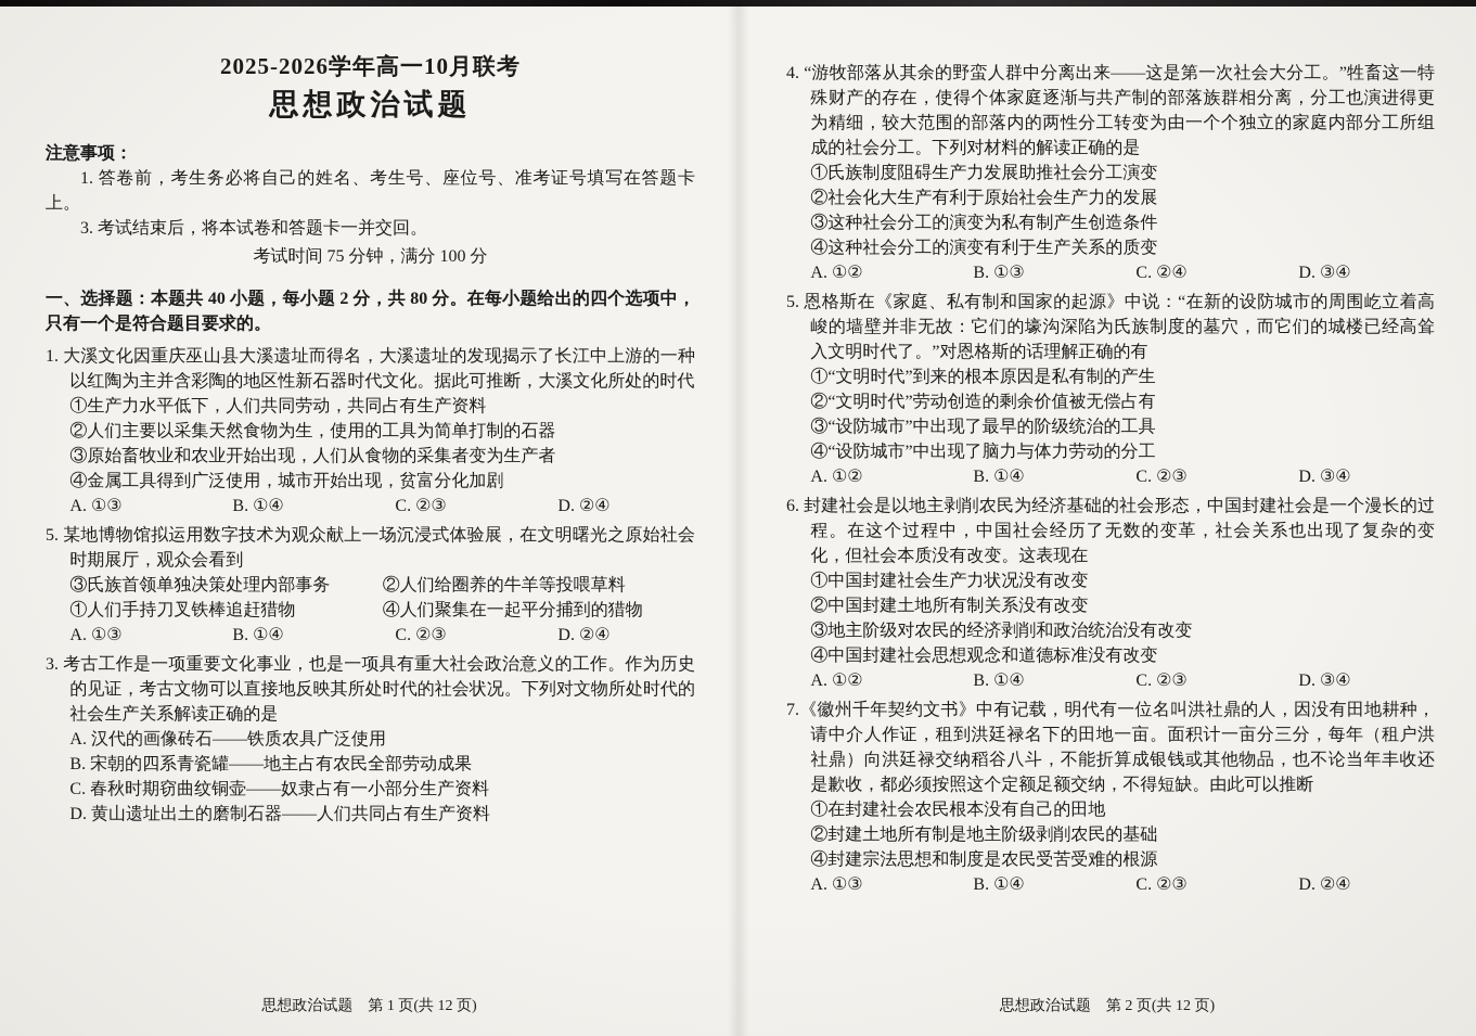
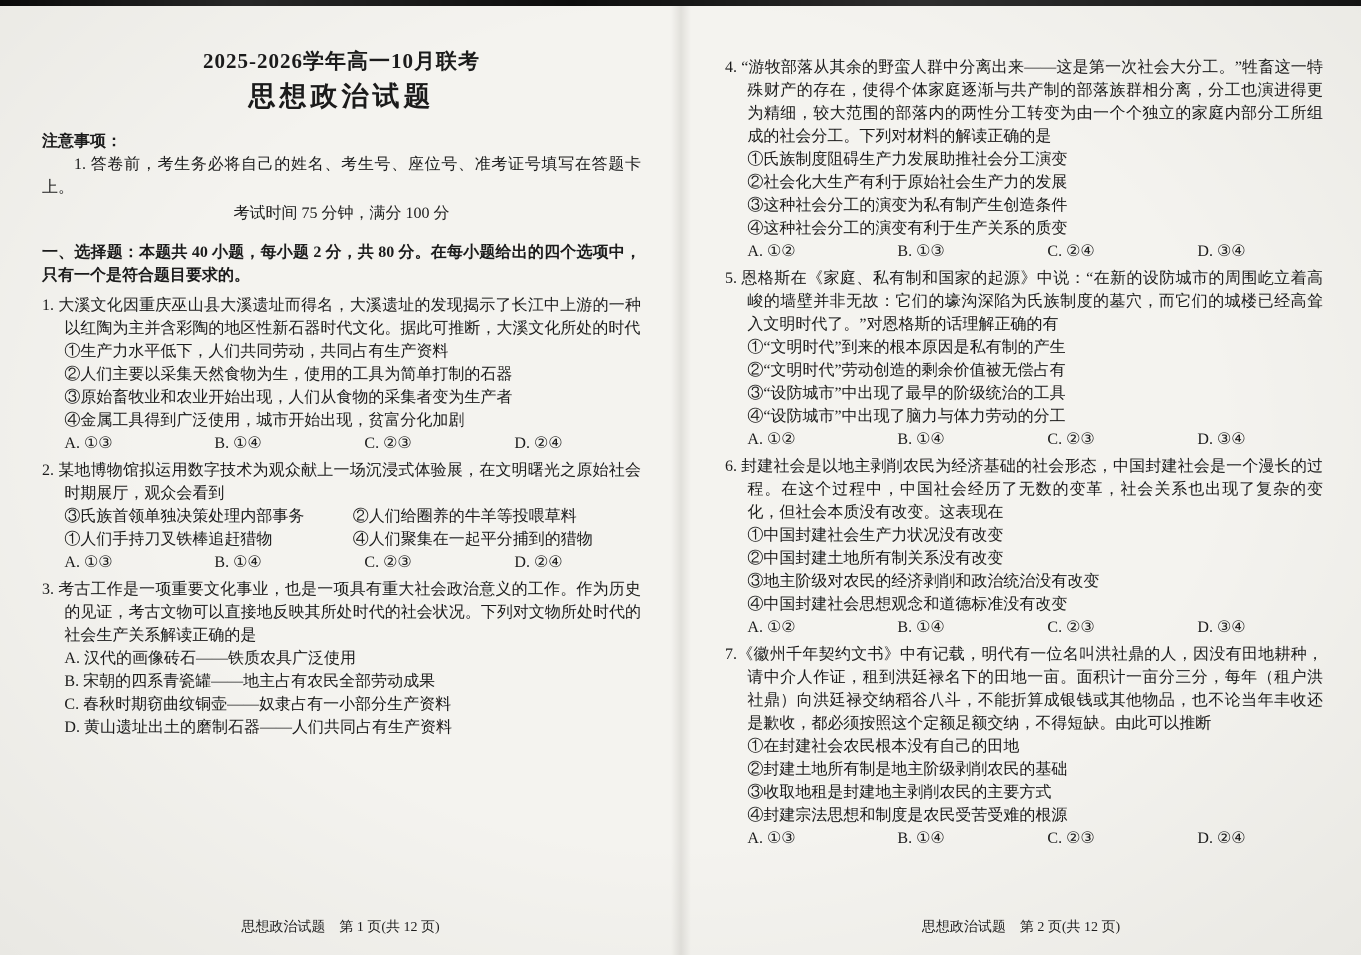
  2025-2026学年高一10月联考
  思想政治试题
  注意事项：
  1. 答卷前，考生务必将自己的姓名、考生号、座位号、准考证号填写在答题卡上。
- 3. 考试结束后，将本试卷和答题卡一并交回。
  考试时间 75 分钟，满分 100 分
  一、选择题：本题共 40 小题，每小题 2 分，共 80 分。在每小题给出的四个选项中，只有一个是符合题目要求的。
  1. 大溪文化因重庆巫山县大溪遗址而得名，大溪遗址的发现揭示了长江中上游的一种以红陶为主并含彩陶的地区性新石器时代文化。据此可推断，大溪文化所处的时代
  ①生产力水平低下，人们共同劳动，共同占有生产资料
  ②人们主要以采集天然食物为生，使用的工具为简单打制的石器
  ③原始畜牧业和农业开始出现，人们从食物的采集者变为生产者
  ④金属工具得到广泛使用，城市开始出现，贫富分化加剧
  A. ①③
  B. ①④
  C. ②③
  D. ②④
- 5. 某地博物馆拟运用数字技术为观众献上一场沉浸式体验展，在文明曙光之原始社会时期展厅，观众会看到
+ 2. 某地博物馆拟运用数字技术为观众献上一场沉浸式体验展，在文明曙光之原始社会时期展厅，观众会看到
  ③氏族首领单独决策处理内部事务
  ②人们给圈养的牛羊等投喂草料
  ①人们手持刀叉铁棒追赶猎物
  ④人们聚集在一起平分捕到的猎物
  A. ①③
  B. ①④
  C. ②③
  D. ②④
  3. 考古工作是一项重要文化事业，也是一项具有重大社会政治意义的工作。作为历史的见证，考古文物可以直接地反映其所处时代的社会状况。下列对文物所处时代的社会生产关系解读正确的是
  A. 汉代的画像砖石——铁质农具广泛使用
  B. 宋朝的四系青瓷罐——地主占有农民全部劳动成果
  C. 春秋时期窃曲纹铜壶——奴隶占有一小部分生产资料
  D. 黄山遗址出土的磨制石器——人们共同占有生产资料
  思想政治试题 第 1 页(共 12 页)
  4. “游牧部落从其余的野蛮人群中分离出来——这是第一次社会大分工。”牲畜这一特殊财产的存在，使得个体家庭逐渐与共产制的部落族群相分离，分工也演进得更为精细，较大范围的部落内的两性分工转变为由一个个独立的家庭内部分工所组成的社会分工。下列对材料的解读正确的是
  ①氏族制度阻碍生产力发展助推社会分工演变
  ②社会化大生产有利于原始社会生产力的发展
  ③这种社会分工的演变为私有制产生创造条件
  ④这种社会分工的演变有利于生产关系的质变
  A. ①②
  B. ①③
  C. ②④
  D. ③④
  5. 恩格斯在《家庭、私有制和国家的起源》中说：“在新的设防城市的周围屹立着高峻的墙壁并非无故：它们的壕沟深陷为氏族制度的墓穴，而它们的城楼已经高耸入文明时代了。”对恩格斯的话理解正确的有
  ①“文明时代”到来的根本原因是私有制的产生
  ②“文明时代”劳动创造的剩余价值被无偿占有
  ③“设防城市”中出现了最早的阶级统治的工具
  ④“设防城市”中出现了脑力与体力劳动的分工
  A. ①②
  B. ①④
  C. ②③
  D. ③④
  6. 封建社会是以地主剥削农民为经济基础的社会形态，中国封建社会是一个漫长的过程。在这个过程中，中国社会经历了无数的变革，社会关系也出现了复杂的变化，但社会本质没有改变。这表现在
  ①中国封建社会生产力状况没有改变
  ②中国封建土地所有制关系没有改变
  ③地主阶级对农民的经济剥削和政治统治没有改变
  ④中国封建社会思想观念和道德标准没有改变
  A. ①②
  B. ①④
  C. ②③
  D. ③④
  7.《徽州千年契约文书》中有记载，明代有一位名叫洪社鼎的人，因没有田地耕种，请中介人作证，租到洪廷禄名下的田地一亩。面积计一亩分三分，每年（租户洪社鼎）向洪廷禄交纳稻谷八斗，不能折算成银钱或其他物品，也不论当年丰收还是歉收，都必须按照这个定额足额交纳，不得短缺。由此可以推断
  ①在封建社会农民根本没有自己的田地
  ②封建土地所有制是地主阶级剥削农民的基础
+ ③收取地租是封建地主剥削农民的主要方式
  ④封建宗法思想和制度是农民受苦受难的根源
  A. ①③
  B. ①④
  C. ②③
  D. ②④
  思想政治试题 第 2 页(共 12 页)
